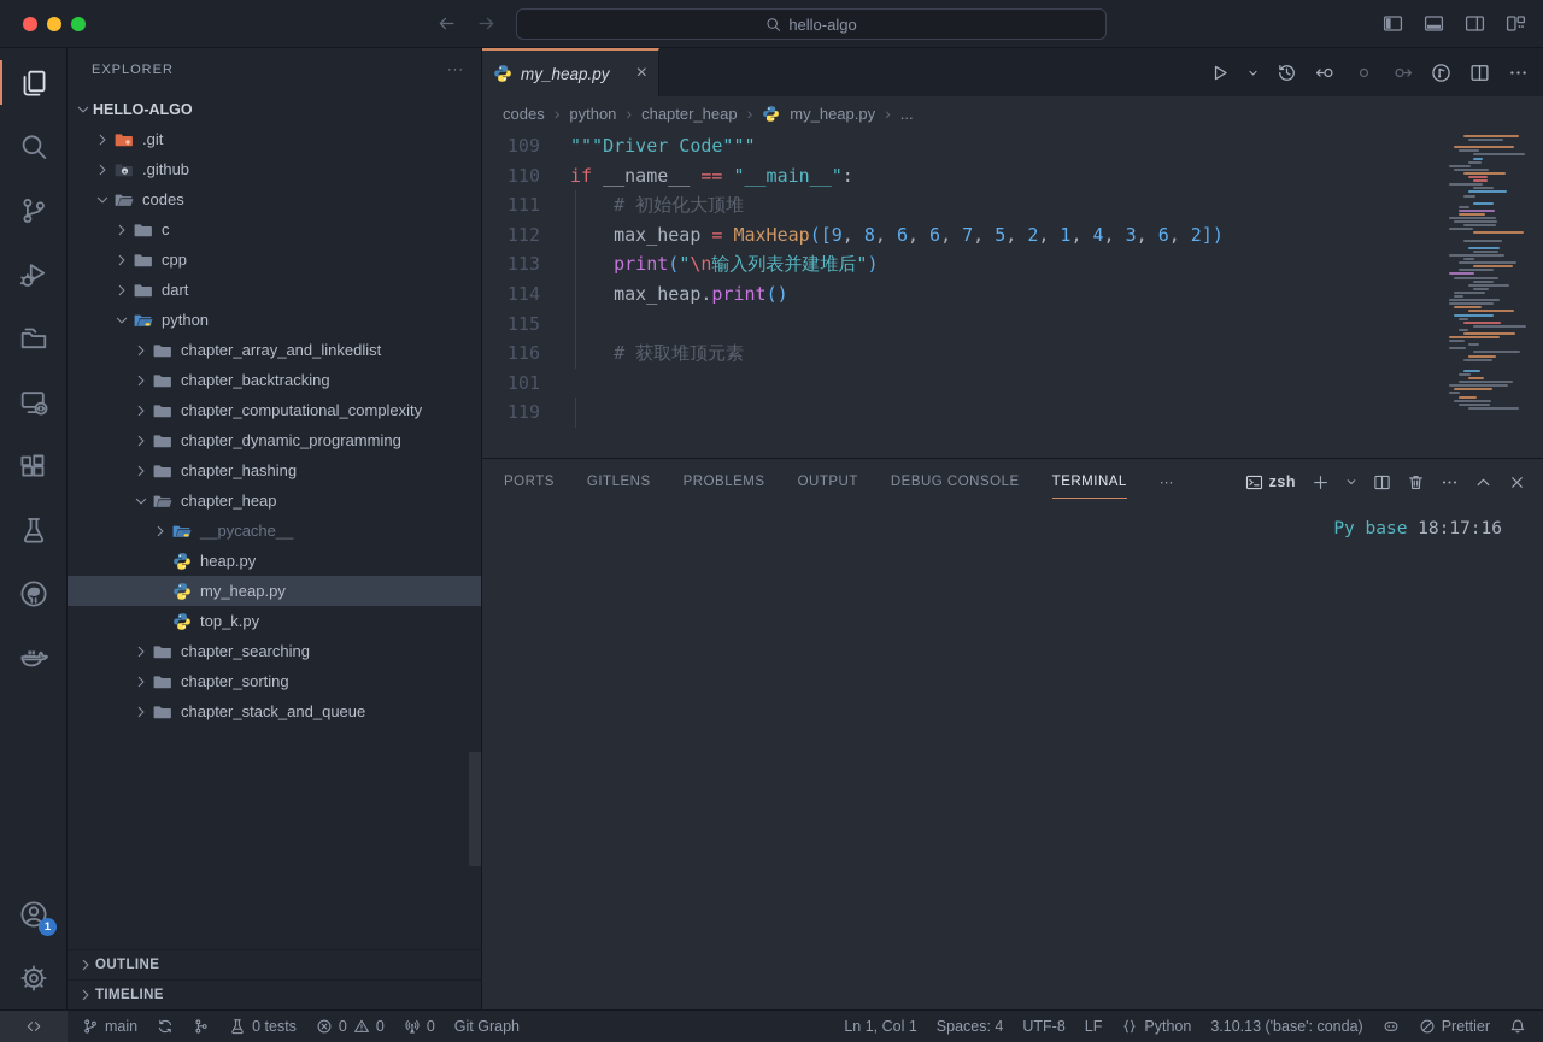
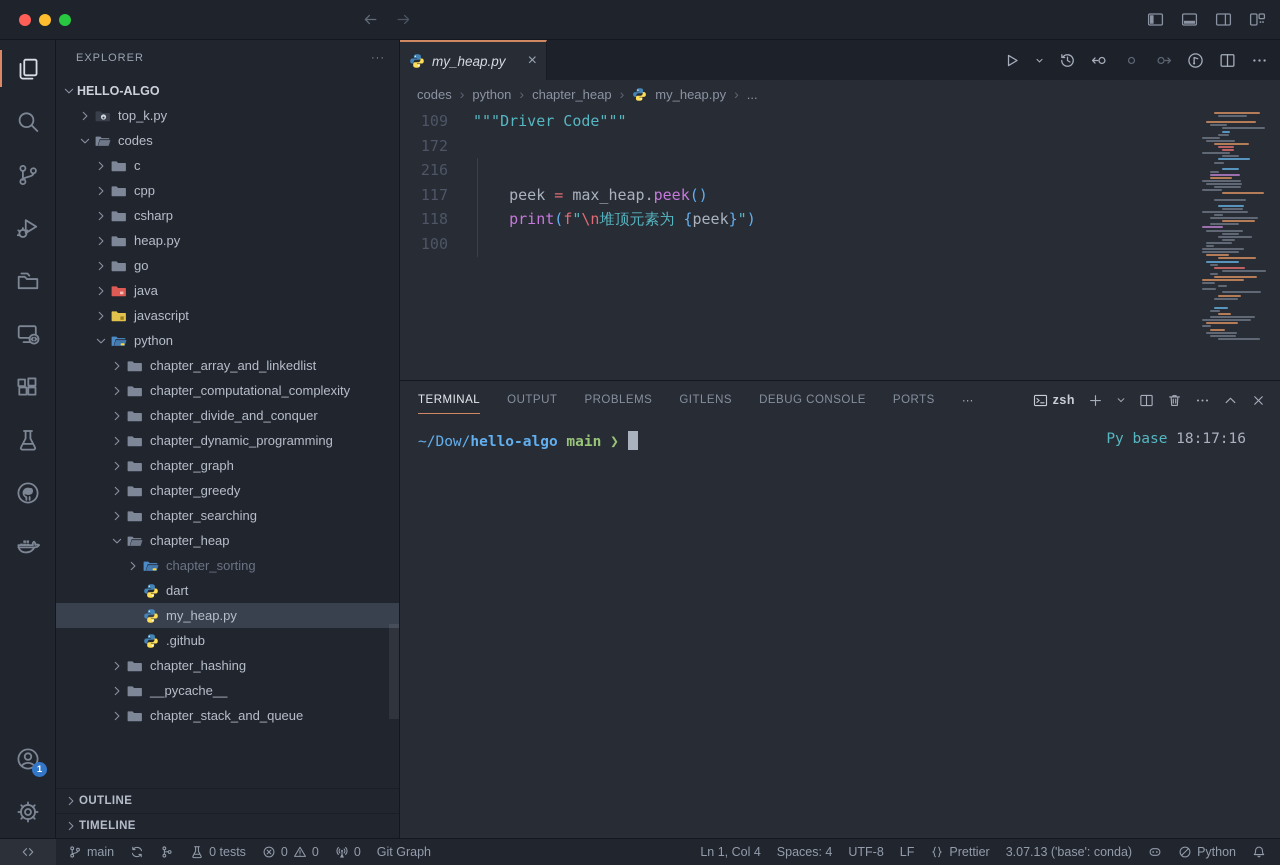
- hello-algo
  1
  EXPLORER
  ···
  HELLO-ALGO
- .git
- .github
+ top_k.py
  codes
  c
  cpp
+ csharp
- dart
+ heap.py
+ go
+ java
+ javascript
  python
  chapter_array_and_linkedlist
- chapter_backtracking
  chapter_computational_complexity
+ chapter_divide_and_conquer
  chapter_dynamic_programming
+ chapter_graph
+ chapter_greedy
- chapter_hashing
+ chapter_searching
  chapter_heap
- __pycache__
+ chapter_sorting
- heap.py
+ dart
  my_heap.py
- top_k.py
+ .github
- chapter_searching
+ chapter_hashing
- chapter_sorting
+ __pycache__
  chapter_stack_and_queue
  OUTLINE
  TIMELINE
  my_heap.py
  ×
  codes
  ›
  python
  ›
  chapter_heap
  ›
  my_heap.py
  ›
  ...
  109
  """Driver Code"""
- 110
- if __name__ == "__main__":
- 111
- # 初始化大顶堆
- 112
+ 172
- max_heap = MaxHeap([9, 8, 6, 6, 7, 5, 2, 1, 4, 3, 6, 2])
- 113
- print("\n输入列表并建堆后")
- 114
- max_heap.print()
- 115
+ 216
- 116
- # 获取堆顶元素
- 101
+ 117
+ peek = max_heap.peek()
+ 118
+ print(f"\n堆顶元素为 {peek}")
- 119
+ 100
- PORTS
+ TERMINAL
- GITLENS
+ OUTPUT
  PROBLEMS
- OUTPUT
+ GITLENS
  DEBUG CONSOLE
- TERMINAL
+ PORTS
  ⋯
  zsh
+ ~/Dow/hello-algo main ❯
  Py base 18:17:16
  main
  0 tests
  0
  0
  0
  Git Graph
- Ln 1, Col 1
+ Ln 1, Col 4
  Spaces: 4
  UTF-8
  LF
- Python
+ Prettier
- 3.10.13 ('base': conda)
+ 3.07.13 ('base': conda)
- Prettier
+ Python
